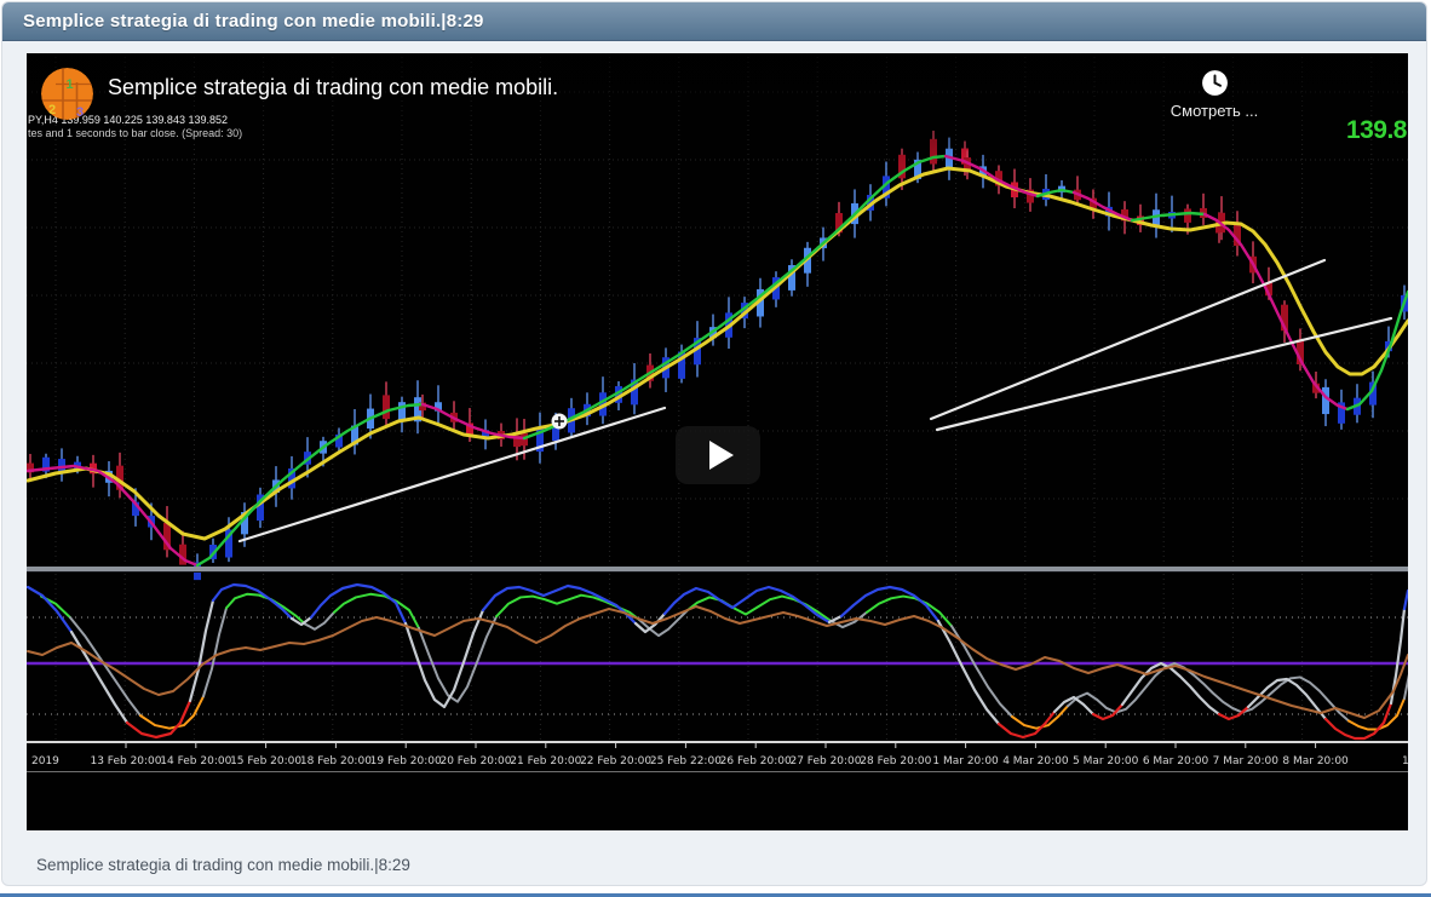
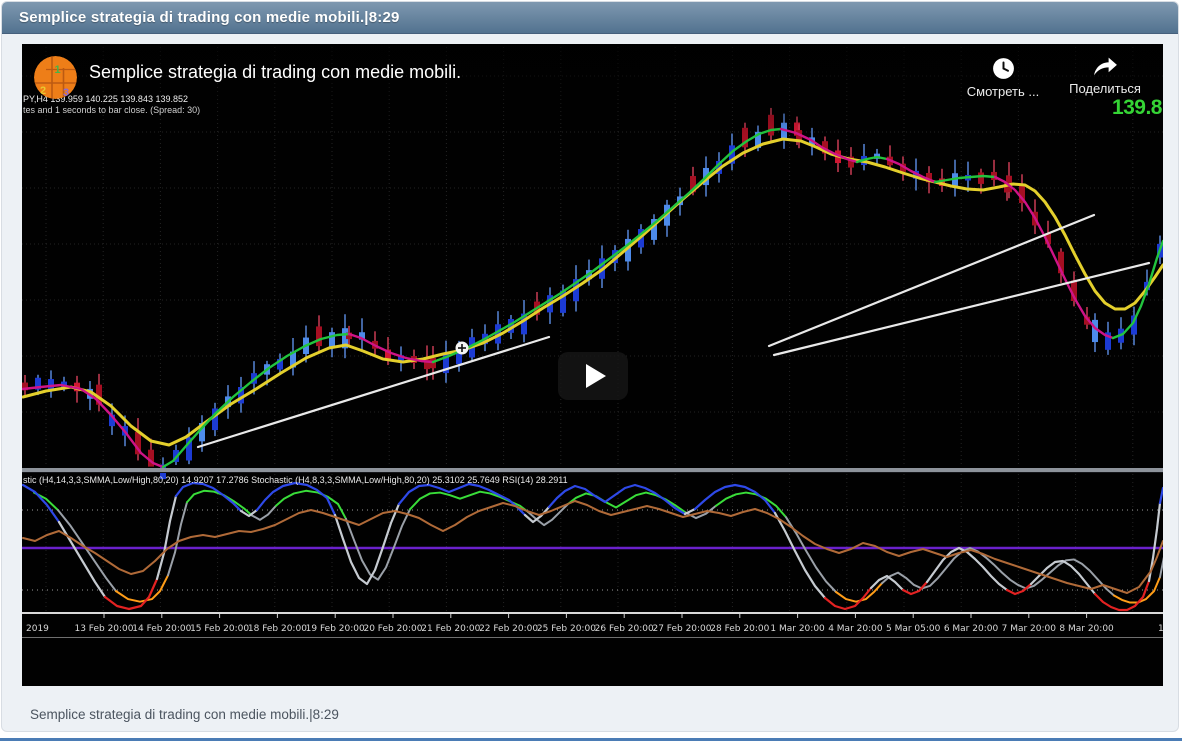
  Semplice strategia di trading con medie mobili.|8:29
  2019
  13 Feb 20:00
  14 Feb 20:00
  15 Feb 20:00
  18 Feb 20:00
  19 Feb 20:00
  20 Feb 20:00
  21 Feb 20:00
  22 Feb 20:00
- 25 Feb 22:00
+ 25 Feb 20:00
  26 Feb 20:00
  27 Feb 20:00
  28 Feb 20:00
  1 Mar 20:00
  4 Mar 20:00
- 5 Mar 20:00
+ 5 Mar 05:00
  6 Mar 20:00
  7 Mar 20:00
  8 Mar 20:00
  1
  PY,H4 139.959 140.225 139.843 139.852
  tes and 1 seconds to bar close. (Spread: 30)
  139.8
+ stic (H4,14,3,3,SMMA,Low/High,80,20) 14.9207 17.2786 Stochastic (H4,8,3,3,SMMA,Low/High,80,20) 25.3102 25.7649 RSI(14) 28.2911
  1
  2
  3
  Semplice strategia di trading con medie mobili.
  Смотреть ...
+ Поделиться
  Semplice strategia di trading con medie mobili.|8:29
